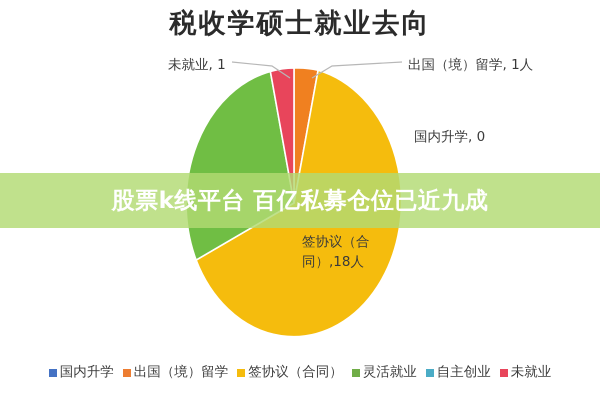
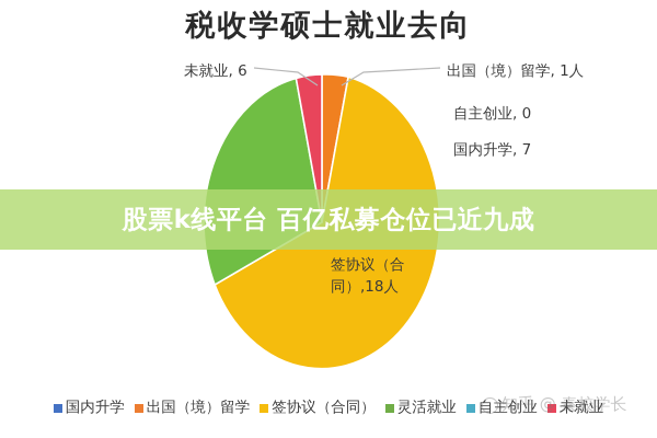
  税收学硕士就业去向
- 未就业, 1
+ 未就业, 6
  出国（境）留学, 1人
+ 自主创业, 0
- 国内升学, 0
+ 国内升学, 7
  签协议（合同）,18人
  股票k线平台 百亿私募仓位已近九成
  国内升学
  出国（境）留学
  签协议（合同）
  灵活就业
  自主创业
  未就业
+ 知乎 @ 秦校学长
